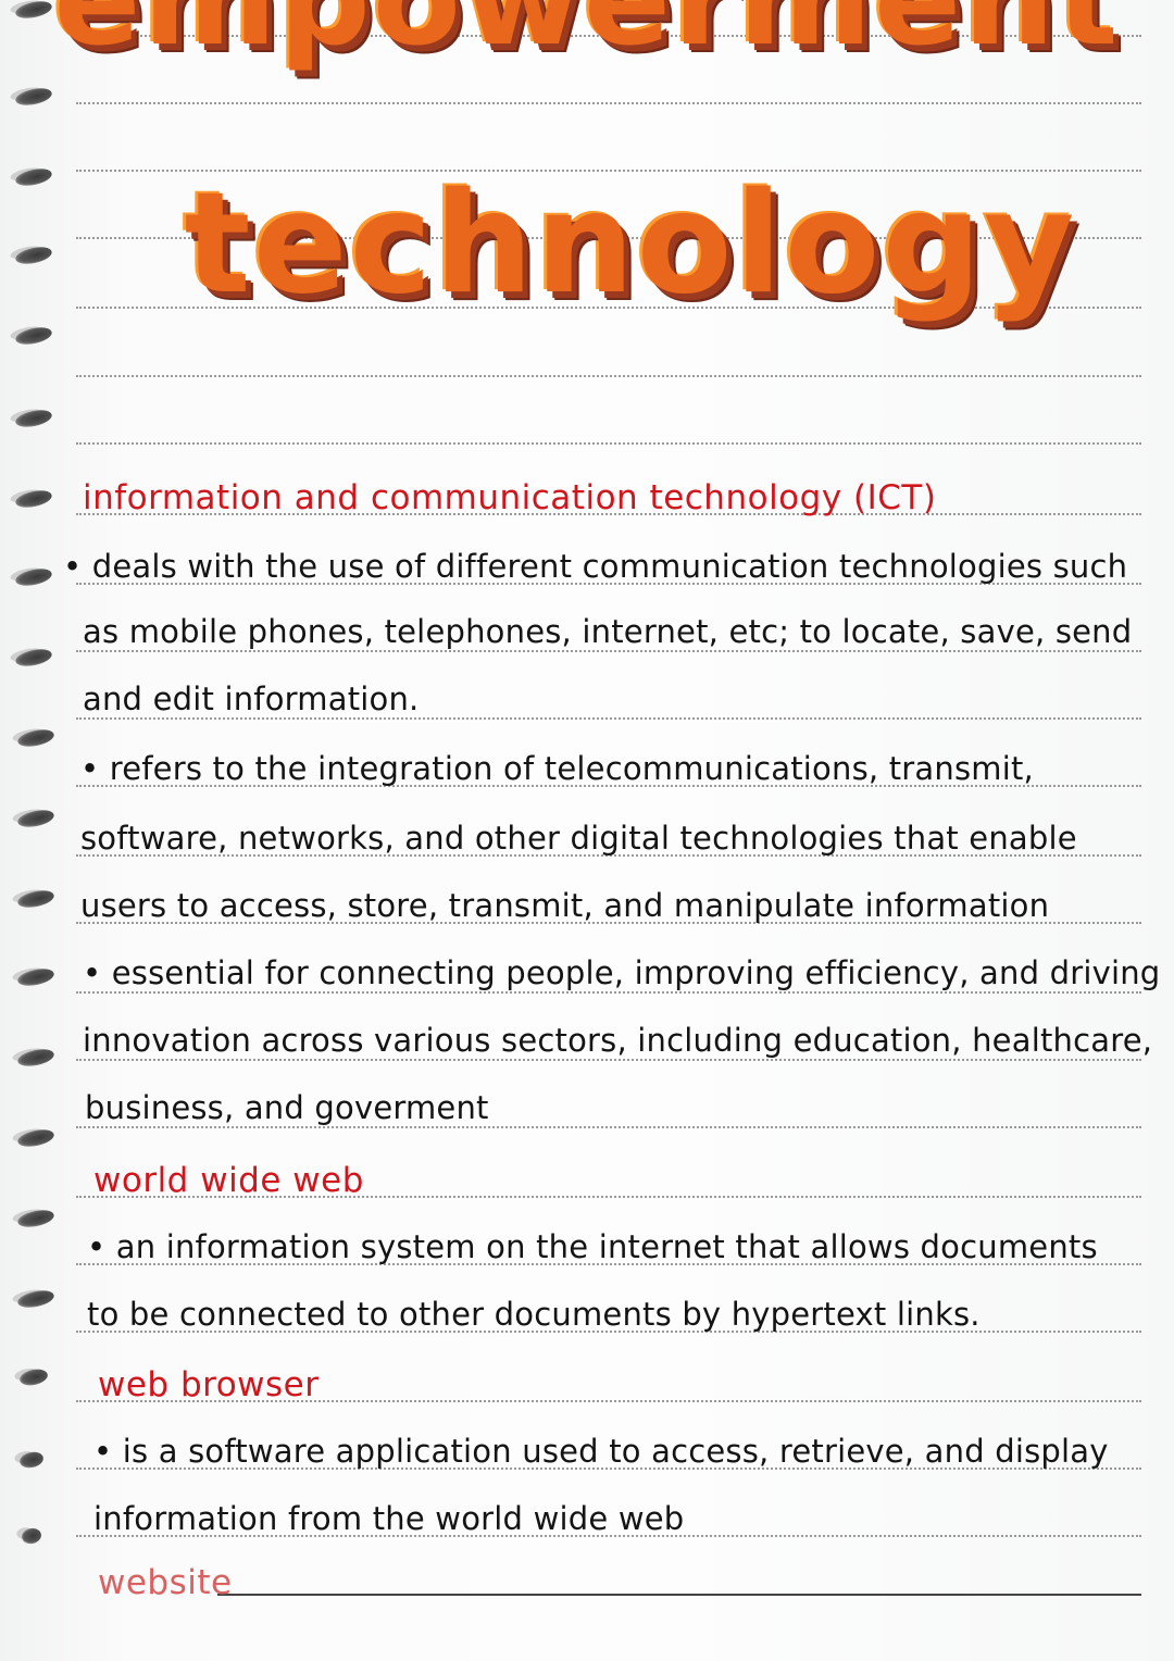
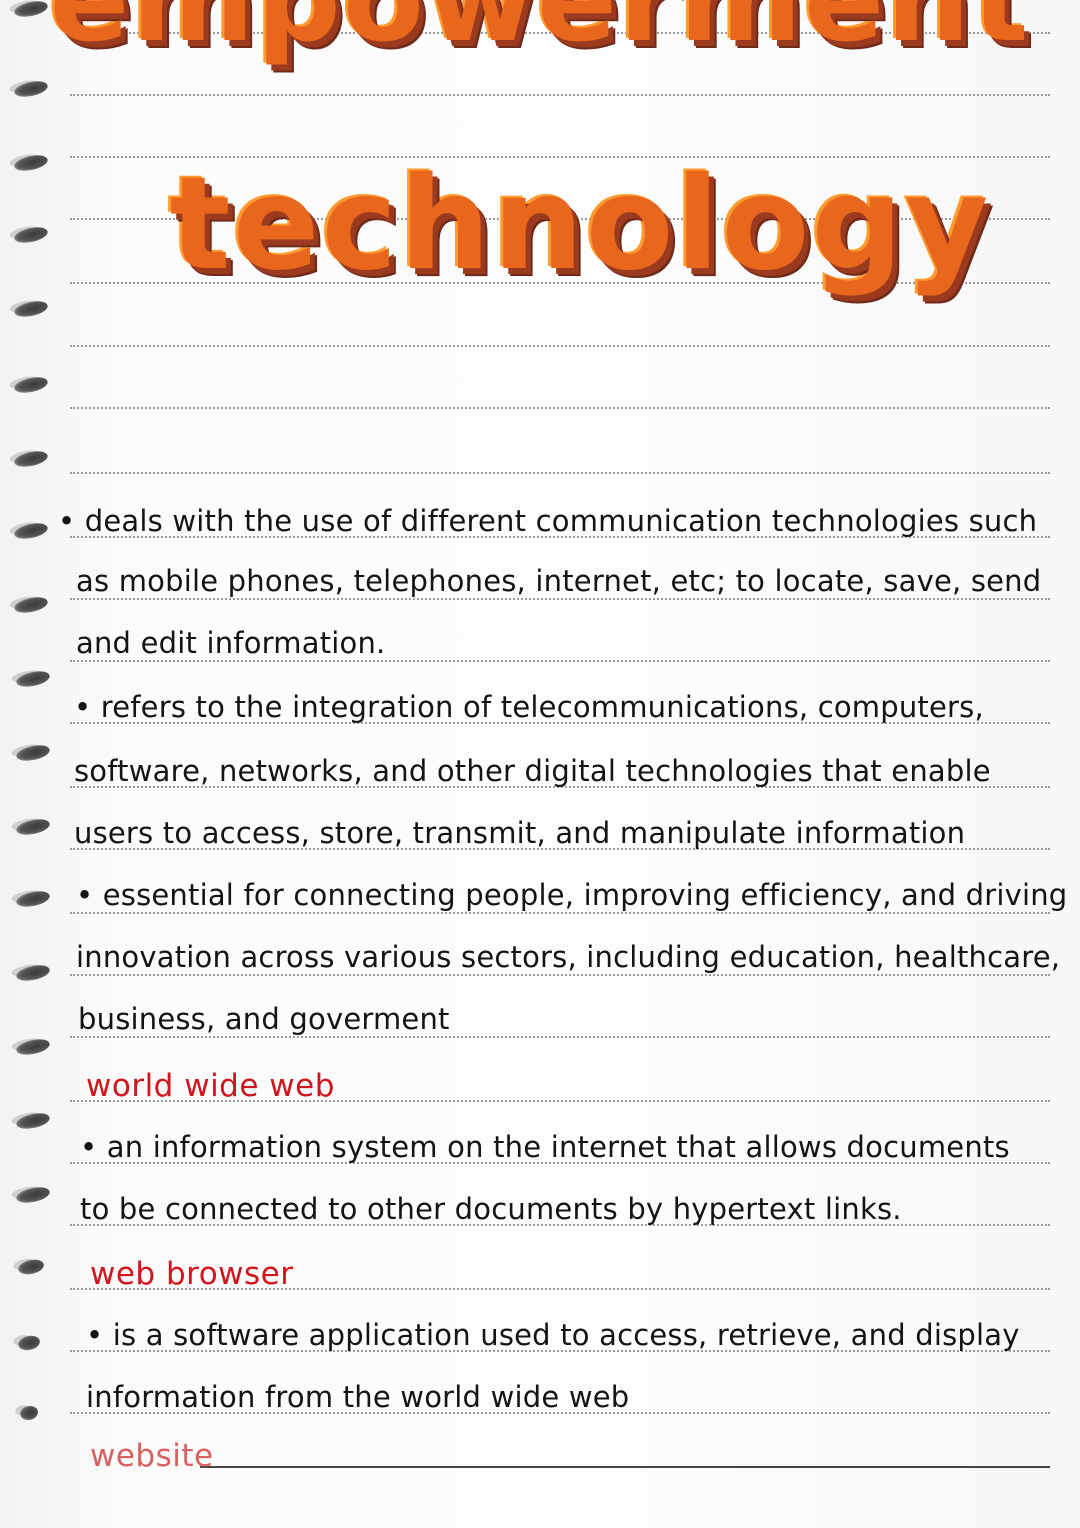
  technology
- information and communication technology (ICT)
  • deals with the use of different communication technologies such
  as mobile phones, telephones, internet, etc; to locate, save, send
  and edit information.
- • refers to the integration of telecommunications, transmit,
+ • refers to the integration of telecommunications, computers,
  software, networks, and other digital technologies that enable
  users to access, store, transmit, and manipulate information
  • essential for connecting people, improving efficiency, and driving
  innovation across various sectors, including education, healthcare,
  business, and goverment
  world wide web
  • an information system on the internet that allows documents
  to be connected to other documents by hypertext links.
  web browser
  • is a software application used to access, retrieve, and display
  information from the world wide web
  website
